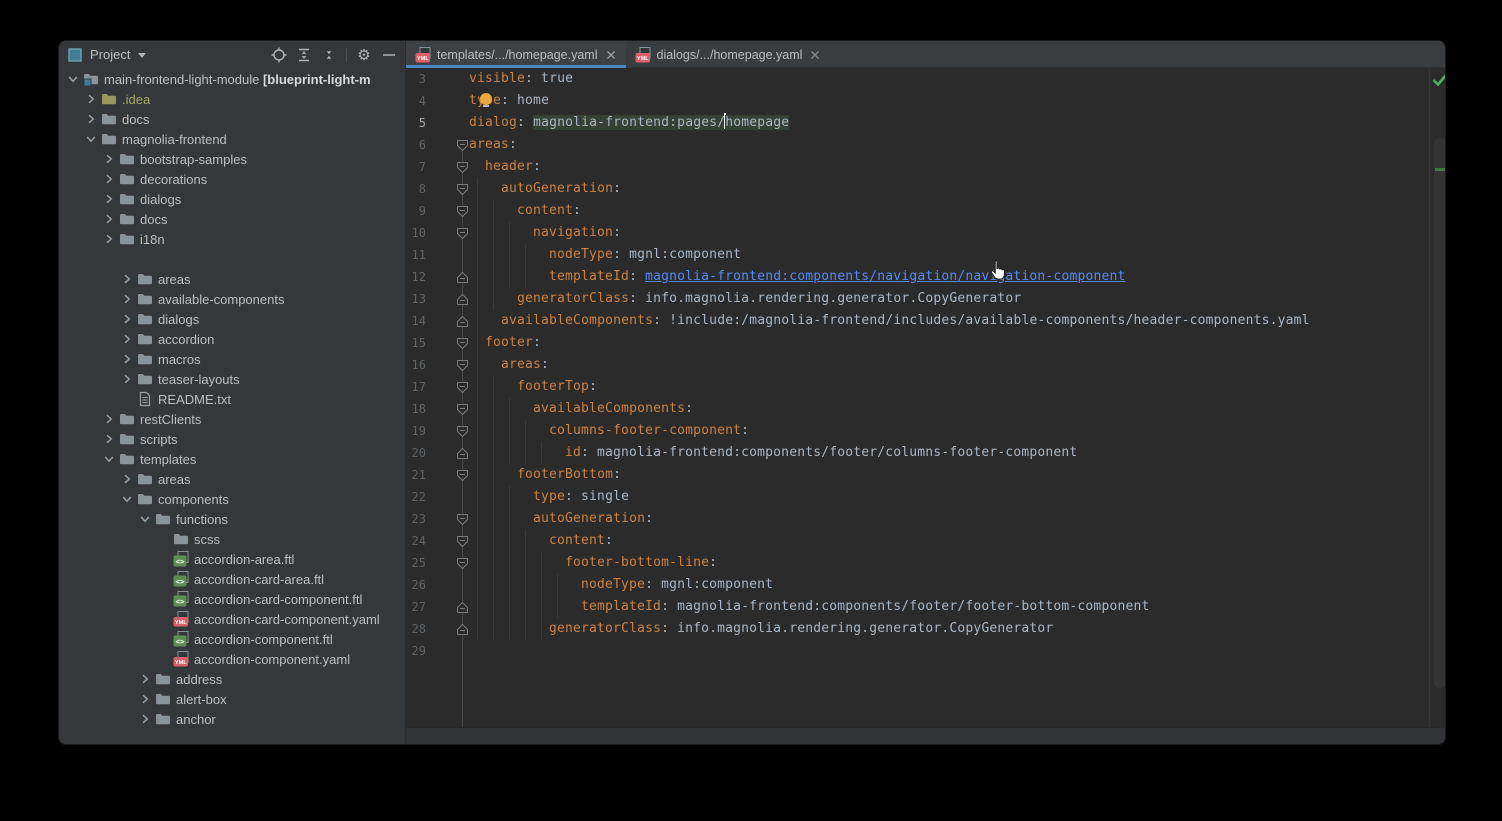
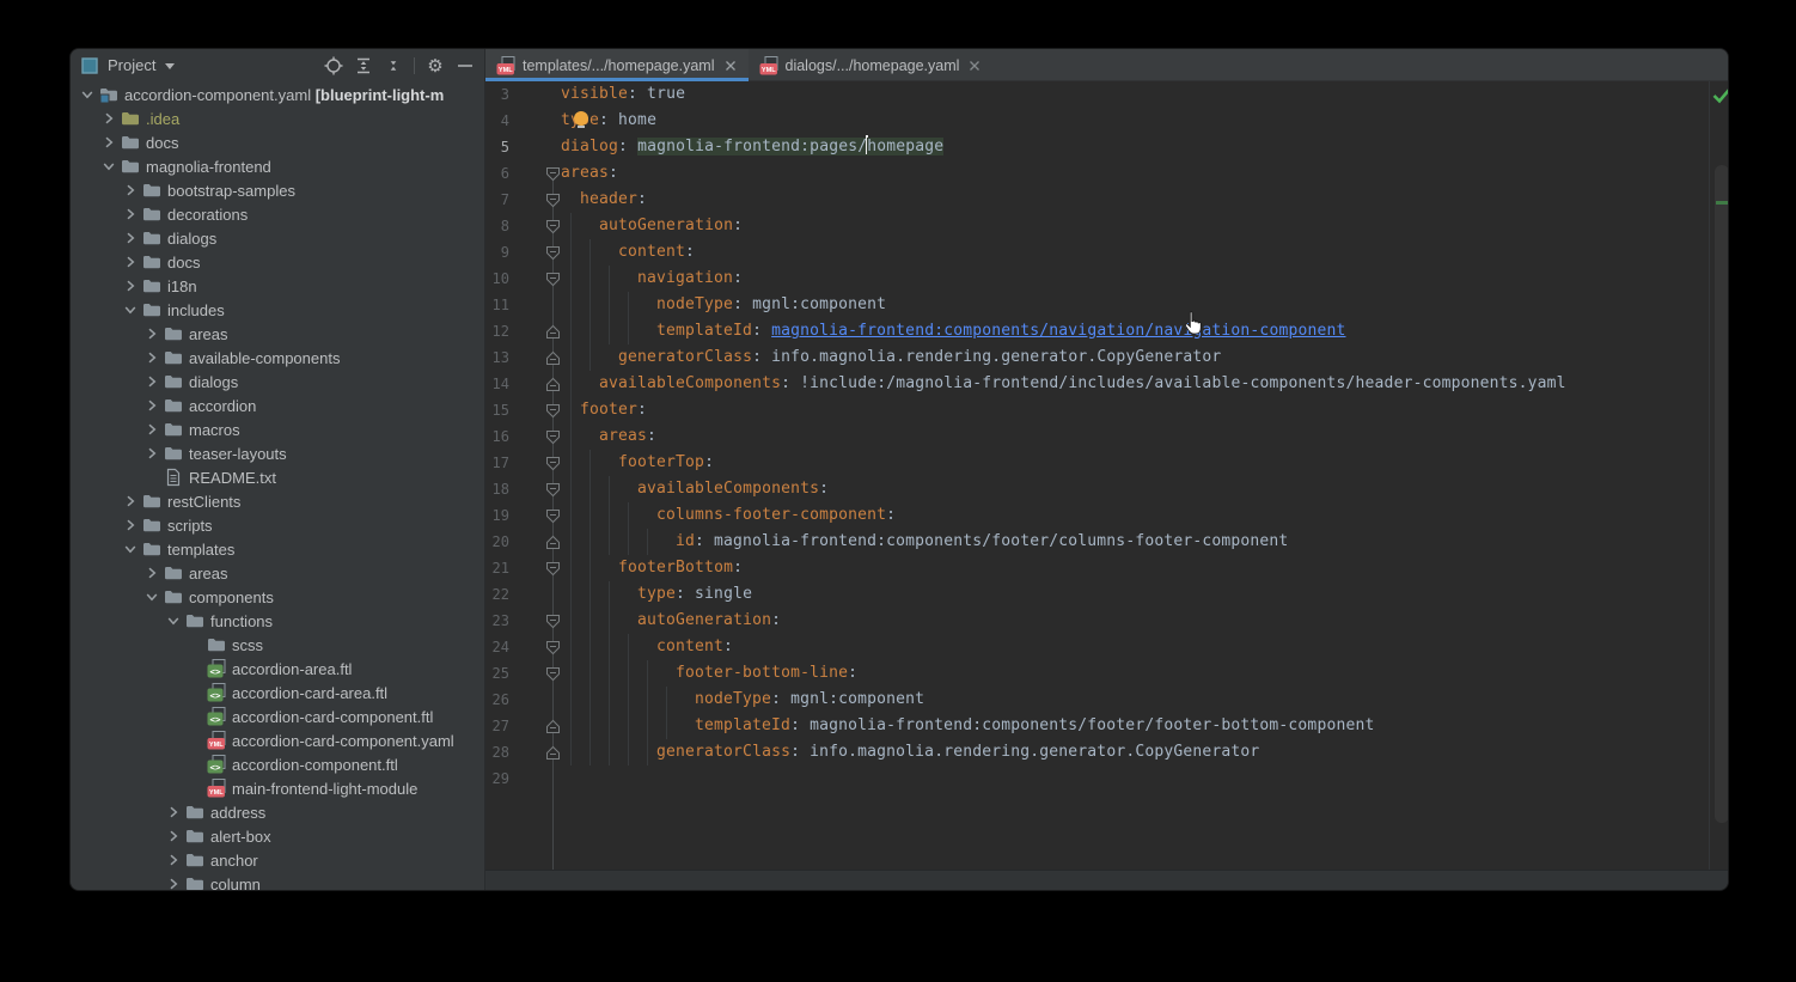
  Project
  ⚙
- main-frontend-light-module [blueprint-light-m
+ accordion-component.yaml [blueprint-light-m
  .idea
  docs
  magnolia-frontend
  bootstrap-samples
  decorations
  dialogs
  docs
  i18n
+ includes
  areas
  available-components
  dialogs
  accordion
  macros
  teaser-layouts
  README.txt
  restClients
  scripts
  templates
  areas
  components
  functions
  scss
  <>
  accordion-area.ftl
  <>
  accordion-card-area.ftl
  <>
  accordion-card-component.ftl
  accordion-card-component.yaml
  <>
  accordion-component.ftl
- accordion-component.yaml
+ main-frontend-light-module
  address
  alert-box
  anchor
+ column
  templates/.../homepage.yaml
  dialogs/.../homepage.yaml
  3
  visible: true
  4
  te: home
  5
  dialog: magnolia-frontend:pages/homepage
  6
  areas:
  7
  header:
  8
  autoGeneration:
  9
  content:
  10
  navigation:
  11
  nodeType: mgnl:component
  12
  templateId: magnolia-frontend:components/navigation/naviation-component
  13
  generatorClass: info.magnolia.rendering.generator.CopyGenerator
  14
  availableComponents: !include:/magnolia-frontend/includes/available-components/header-components.yaml
  15
  footer:
  16
  areas:
  17
  footerTop:
  18
  availableComponents:
  19
  columns-footer-component:
  20
  id: magnolia-frontend:components/footer/columns-footer-component
  21
  footerBottom:
  22
  type: single
  23
  autoGeneration:
  24
  content:
  25
  footer-bottom-line:
  26
  nodeType: mgnl:component
  27
  templateId: magnolia-frontend:components/footer/footer-bottom-component
  28
  generatorClass: info.magnolia.rendering.generator.CopyGenerator
  29
